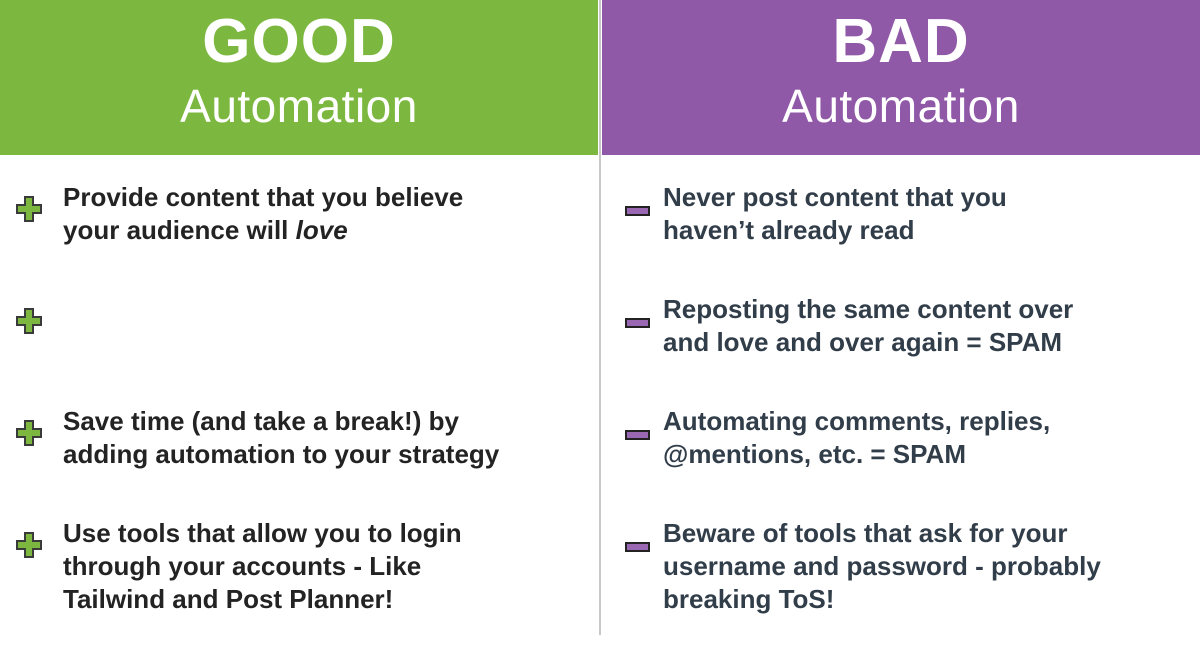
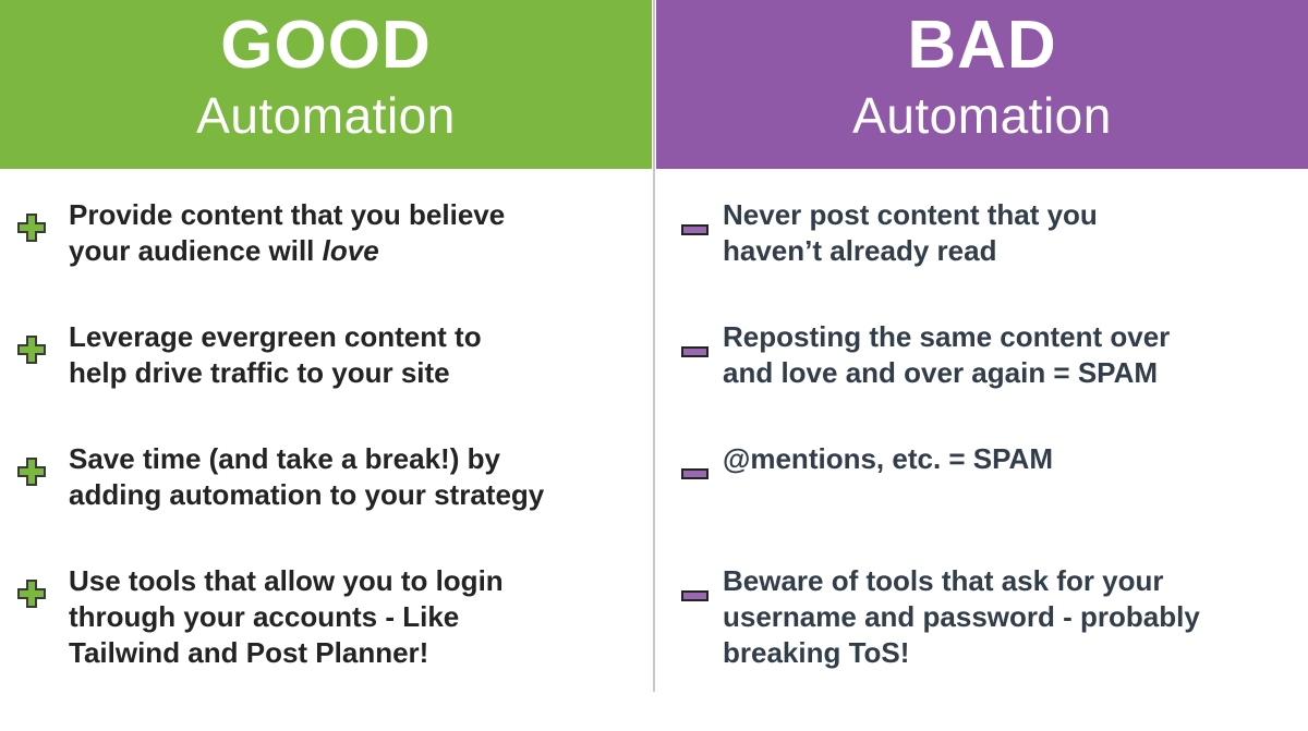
  GOOD
  Automation
  BAD
  Automation
  Provide content that you believe
  your audience will love
+ Leverage evergreen content to
+ help drive traffic to your site
  Save time (and take a break!) by
  adding automation to your strategy
  Use tools that allow you to login
  through your accounts - Like
  Tailwind and Post Planner!
  Never post content that you
  haven’t already read
  Reposting the same content over
  and love and over again = SPAM
- Automating comments, replies,
  @mentions, etc. = SPAM
  Beware of tools that ask for your
  username and password - probably
  breaking ToS!
